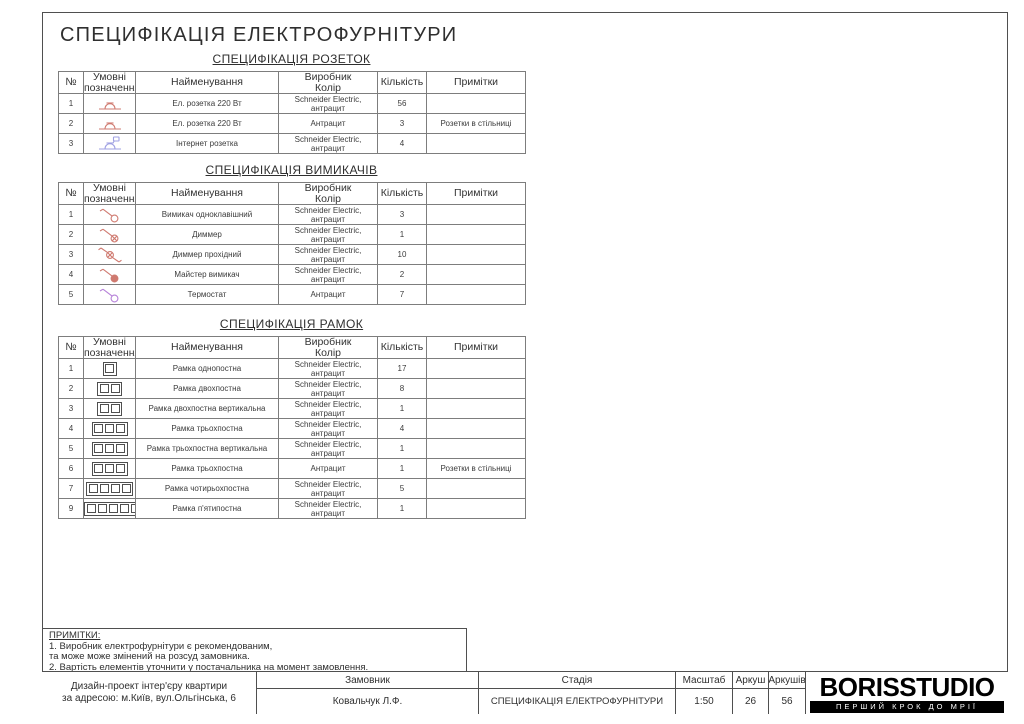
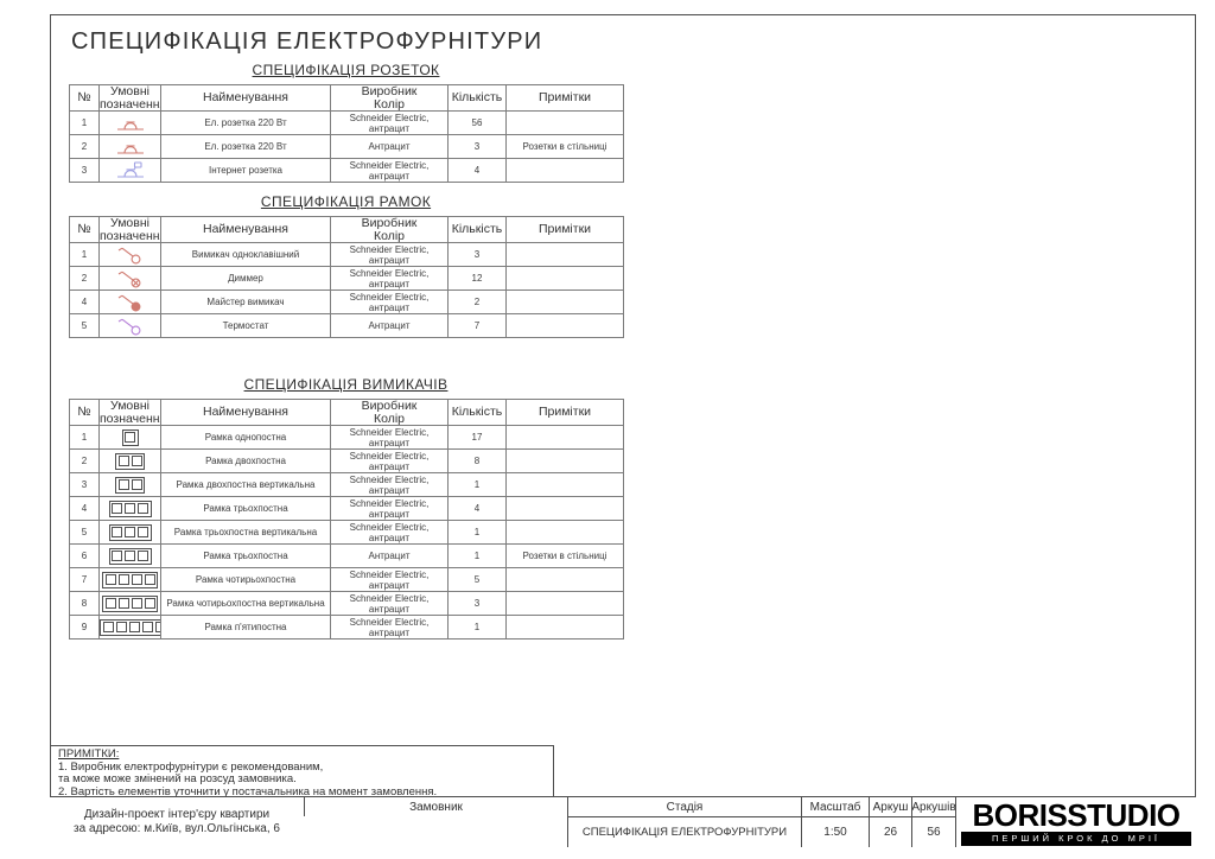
  СПЕЦИФІКАЦІЯ ЕЛЕКТРОФУРНІТУРИ
  СПЕЦИФІКАЦІЯ РОЗЕТОК
  №	Умовніпозначенн	Найменування	ВиробникКолір	Кількість	Примітки
  1		Ел. розетка 220 Вт	Schneider Electric, антрацит	56
  2		Ел. розетка 220 Вт	Антрацит	3	Розетки в стільниці
  3		Інтернет розетка	Schneider Electric, антрацит	4
- СПЕЦИФІКАЦІЯ ВИМИКАЧІВ
+ СПЕЦИФІКАЦІЯ РАМОК
  №	Умовніпозначенн	Найменування	ВиробникКолір	Кількість	Примітки
  1		Вимикач одноклавішний	Schneider Electric, антрацит	3
- 2		Диммер	Schneider Electric, антрацит	1
+ 2		Диммер	Schneider Electric, антрацит	12
- 3		Диммер прохідний	Schneider Electric, антрацит	10
  4		Майстер вимикач	Schneider Electric, антрацит	2
  5		Термостат	Антрацит	7
- СПЕЦИФІКАЦІЯ РАМОК
+ СПЕЦИФІКАЦІЯ ВИМИКАЧІВ
  №	Умовніпозначенн	Найменування	ВиробникКолір	Кількість	Примітки
  1		Рамка однопостна	Schneider Electric, антрацит	17
  2		Рамка двохпостна	Schneider Electric, антрацит	8
  3		Рамка двохпостна вертикальна	Schneider Electric, антрацит	1
  4		Рамка трьохпостна	Schneider Electric, антрацит	4
  5		Рамка трьохпостна вертикальна	Schneider Electric, антрацит	1
  6		Рамка трьохпостна	Антрацит	1	Розетки в стільниці
  7		Рамка чотирьохпостна	Schneider Electric, антрацит	5
+ 8		Рамка чотирьохпостна вертикальна	Schneider Electric, антрацит	3
  9		Рамка п'ятипостна	Schneider Electric, антрацит	1
  ПРИМІТКИ:
  1. Виробник електрофурнітури є рекомендованим,
  та може може змінений на розсуд замовника.
  2. Вартість елементів уточнити у постачальника на момент замовлення.
  Дизайн-проект інтер'єру квартири
  за адресою: м.Київ, вул.Ольгінська, 6
  Замовник
- Ковальчук Л.Ф.
  Стадія
  СПЕЦИФІКАЦІЯ ЕЛЕКТРОФУРНІТУРИ
  Масштаб
  1:50
  Аркуш
  26
  Аркушів
  56
  BORISSTUDIO
  ПЕРШИЙ КРОК ДО МРІЇ
